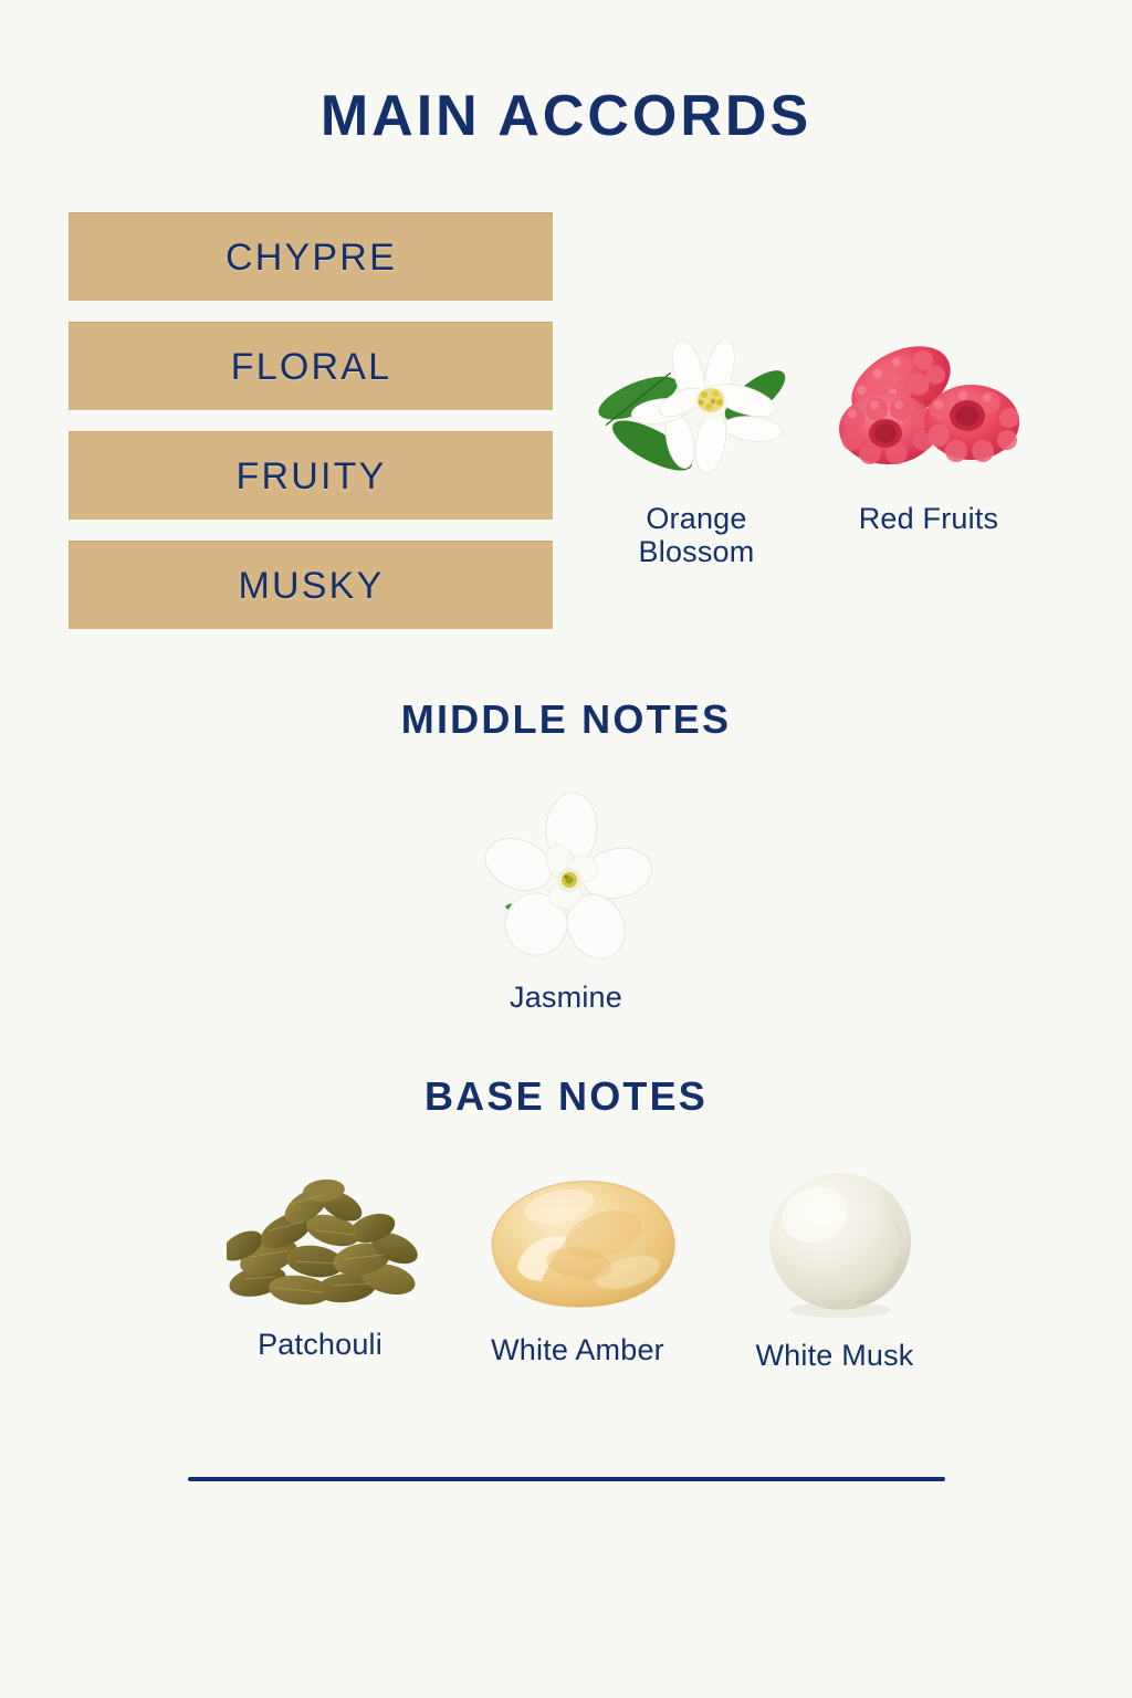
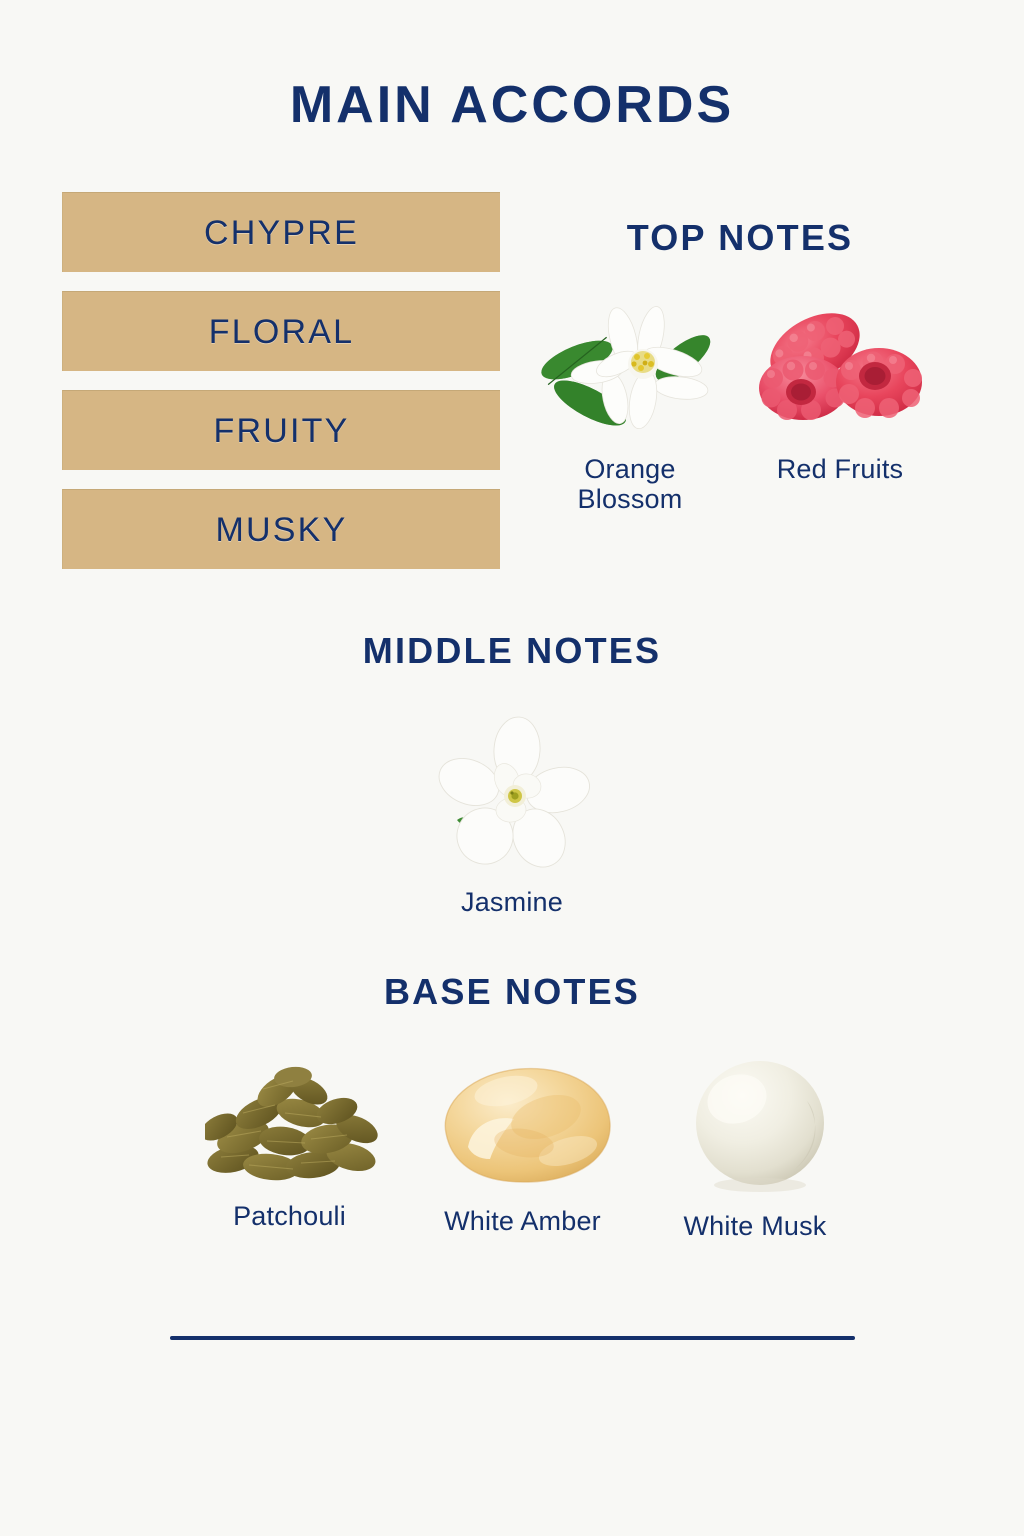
  MAIN ACCORDS
  CHYPRE
  FLORAL
  FRUITY
  MUSKY
+ TOP NOTES
  Orange Blossom
  Red Fruits
  MIDDLE NOTES
  Jasmine
  BASE NOTES
  Patchouli
  White Amber
  White Musk
